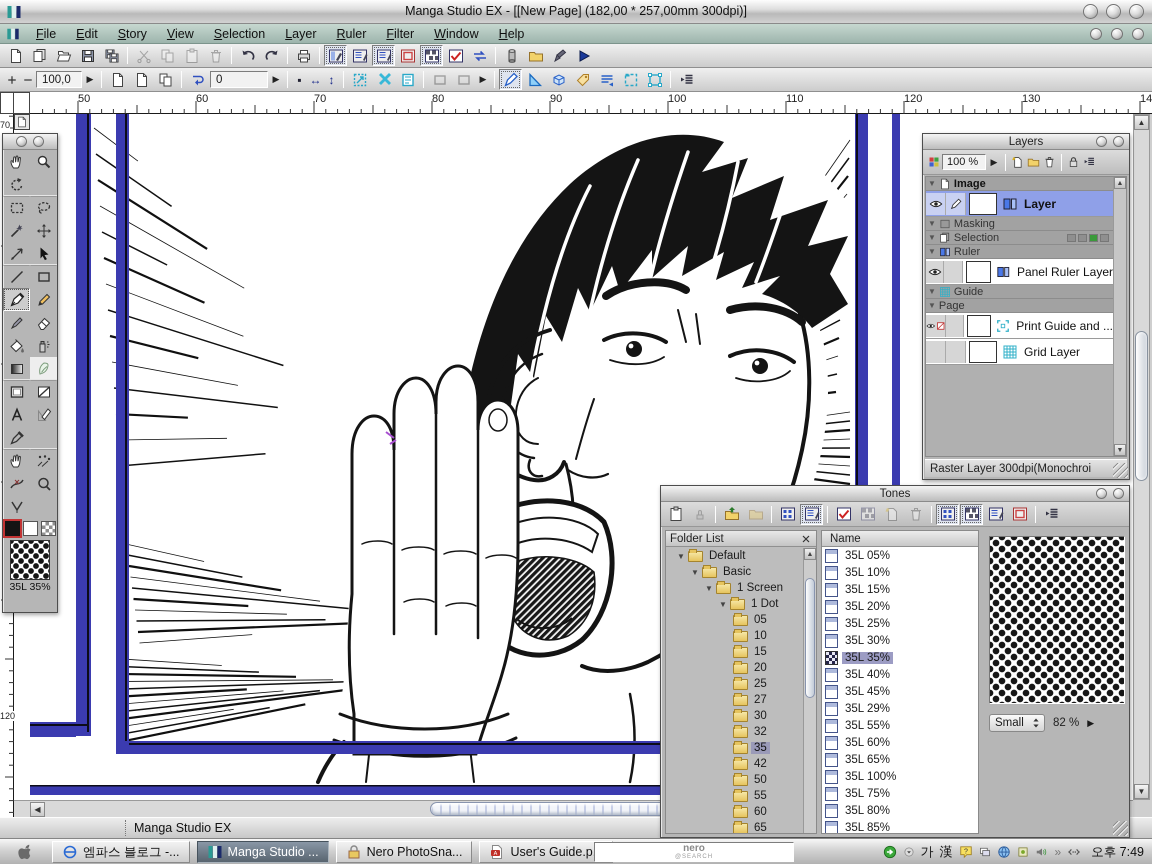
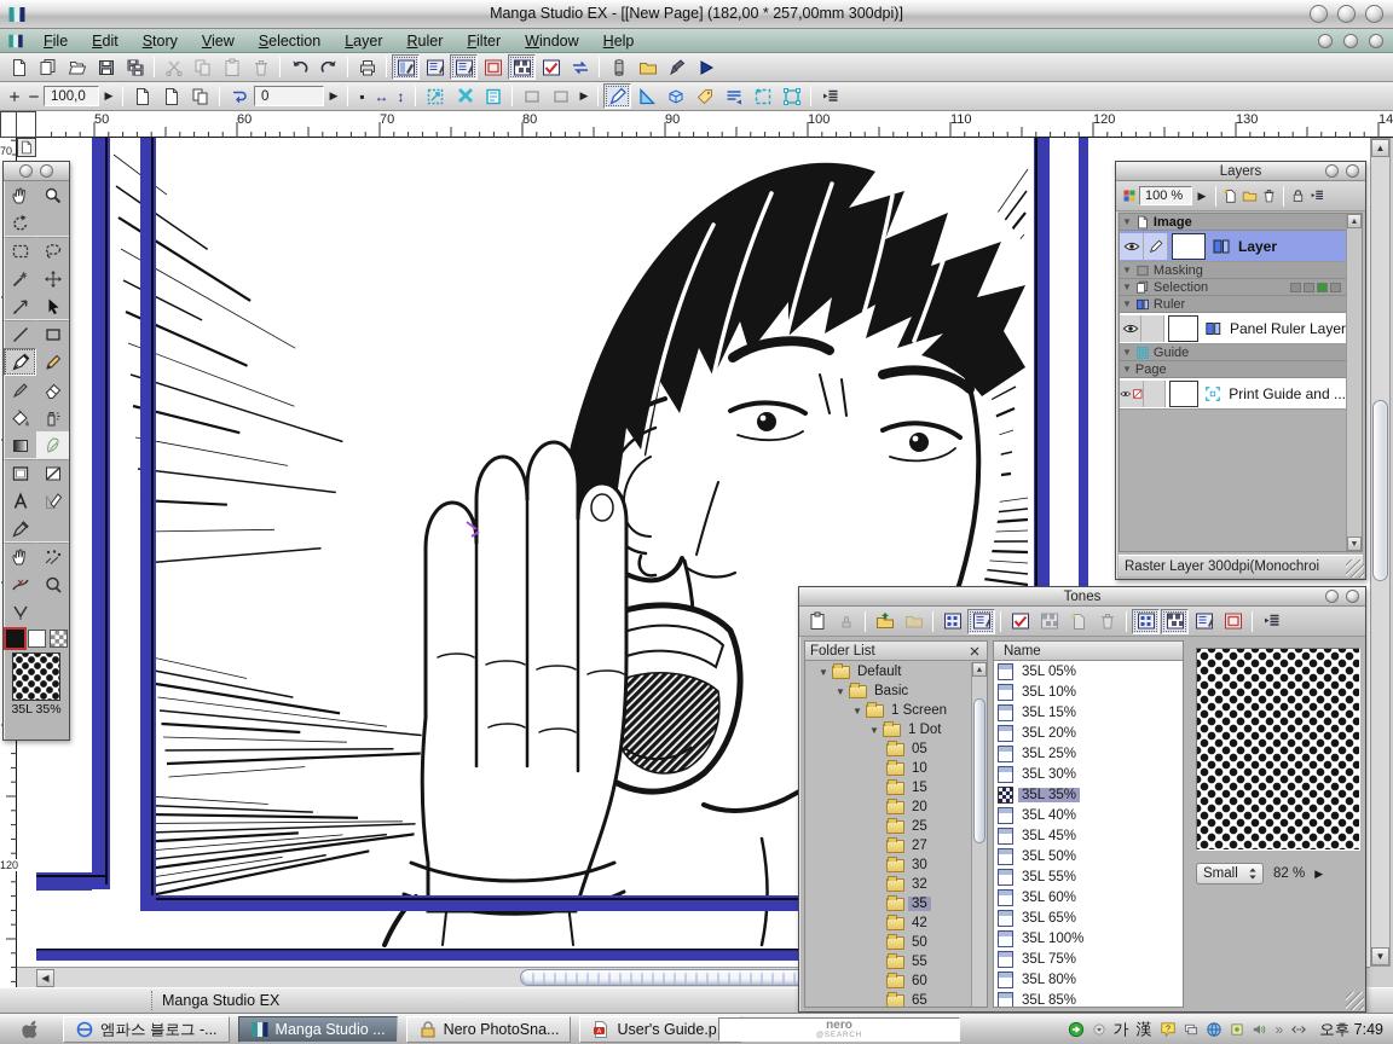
  Manga Studio EX - [[New Page] (182,00 * 257,00mm 300dpi)]
  File
  Edit
  Story
  View
  Selection
  Layer
  Ruler
  Filter
  Window
  Help
  100,0
  ▶
  0
  ▶
  ▪
  ↔
  ↕
  ▶
  50
  60
  70
  80
  90
  100
  110
  120
  130
  70
  120
  ▲
  ▼
  ◀
  Manga Studio EX
  35L 35%
  Layers
  100 %
  ▶
  ▼
  Image
  Layer
  ▼
  Masking
  ▼
  Selection
  ▼
  Ruler
  Panel Ruler Layer
  ▼
  Guide
  ▼
  Page
  Print Guide and ...
- Grid Layer
  Raster Layer 300dpi(Monochroi
  Tones
  Folder List
  ▼
  Default
  ▼
  Basic
  ▼
  1 Screen
  ▼
  1 Dot
  05
  10
  15
  20
  25
  27
  30
  32
  35
  42
  50
  55
  60
  65
  Name
  35L 05%
  35L 10%
  35L 15%
  35L 20%
  35L 25%
  35L 30%
  35L 35%
  35L 40%
  35L 45%
- 35L 29%
+ 35L 50%
  35L 55%
  35L 60%
  35L 65%
  35L 100%
  35L 75%
  35L 80%
  35L 85%
  Small
  82 %
  ▶
  엠파스 블로그 -...
  Manga Studio ...
  Nero PhotoSna...
  User's Guide.p
  nero
  가
  漢
  »
  오후 7:49
